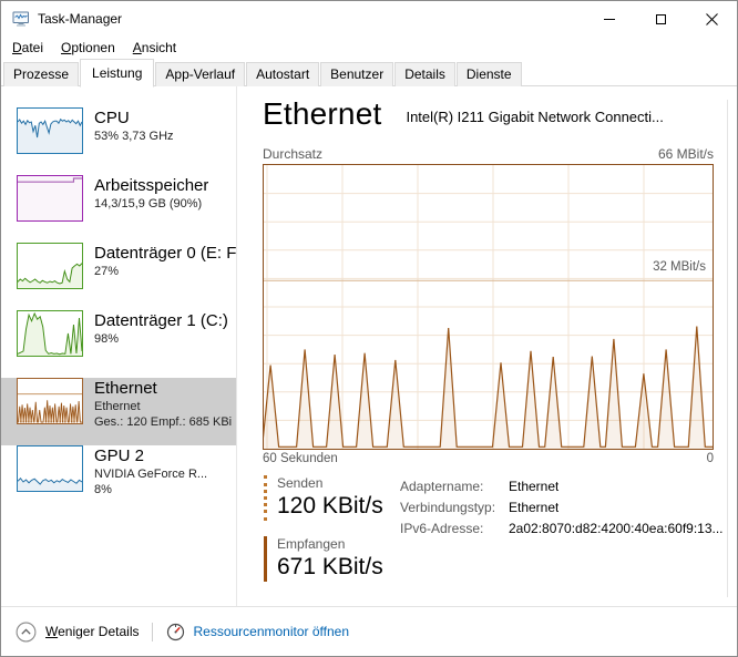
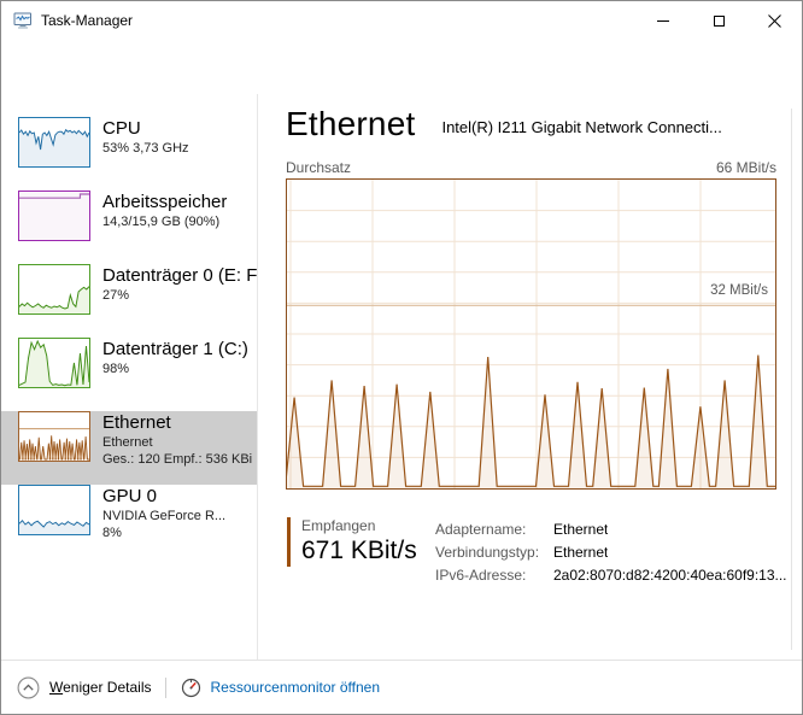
  Task-Manager
- Datei
- Optionen
- Ansicht
- Prozesse
- Leistung
- App-Verlauf
- Autostart
- Benutzer
- Details
- Dienste
  CPU
  53% 3,73 GHz
  Arbeitsspeicher
  14,3/15,9 GB (90%)
  Datenträger 0 (E: F
  27%
  Datenträger 1 (C:)
  98%
  Ethernet
  Ethernet
- Ges.: 120 Empf.: 685 KBi
+ Ges.: 120 Empf.: 536 KBi
- GPU 2
+ GPU 0
  NVIDIA GeForce R...
  8%
  Ethernet
  Intel(R) I211 Gigabit Network Connecti...
  Durchsatz
  66 MBit/s
  32 MBit/s
- 60 Sekunden
- 0
- Senden
- 120 KBit/s
  Empfangen
  671 KBit/s
  Adaptername:
  Ethernet
  Verbindungstyp:
  Ethernet
  IPv6-Adresse:
  2a02:8070:d82:4200:40ea:60f9:13...
  Weniger Details
  Ressourcenmonitor öffnen
